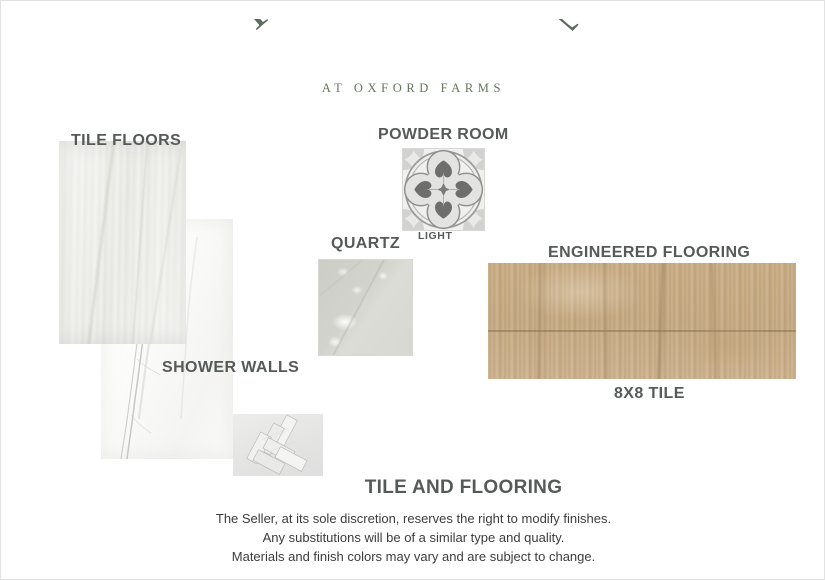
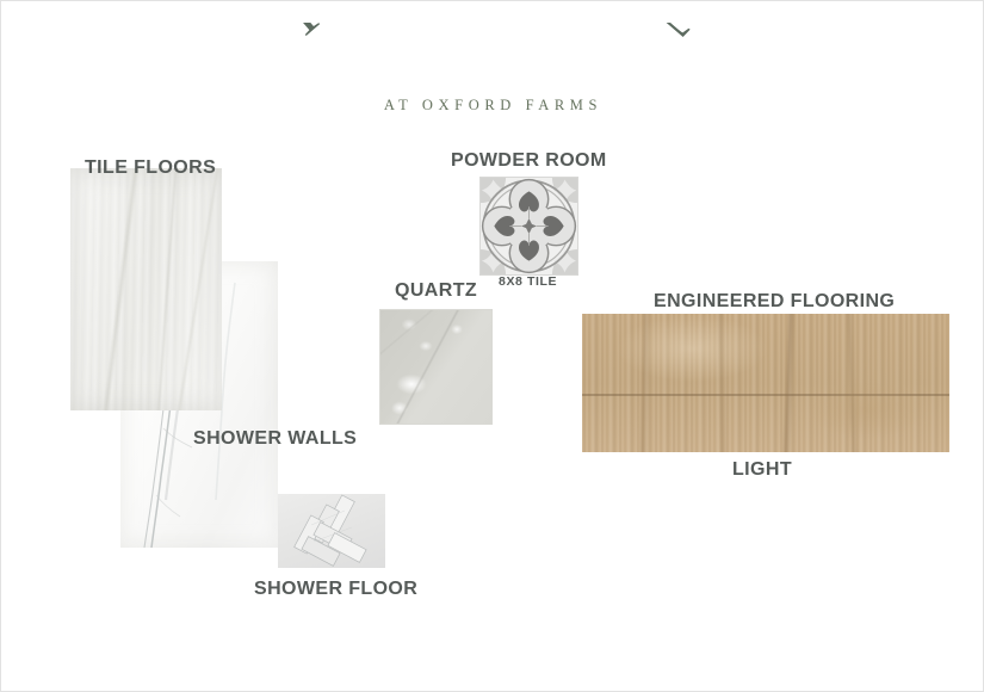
  AT OXFORD FARMS
  TILE FLOORS
  SHOWER WALLS
+ SHOWER FLOOR
  QUARTZ
  POWDER ROOM
- LIGHT
+ 8X8 TILE
  ENGINEERED FLOORING
- 8X8 TILE
+ LIGHT
- TILE AND FLOORING
- The Seller, at its sole discretion, reserves the right to modify finishes.
- Any substitutions will be of a similar type and quality.
- Materials and finish colors may vary and are subject to change.
